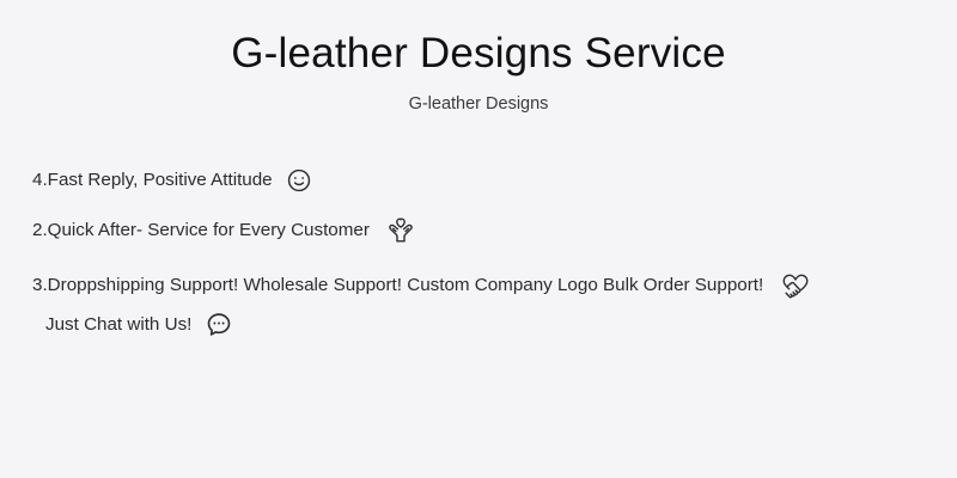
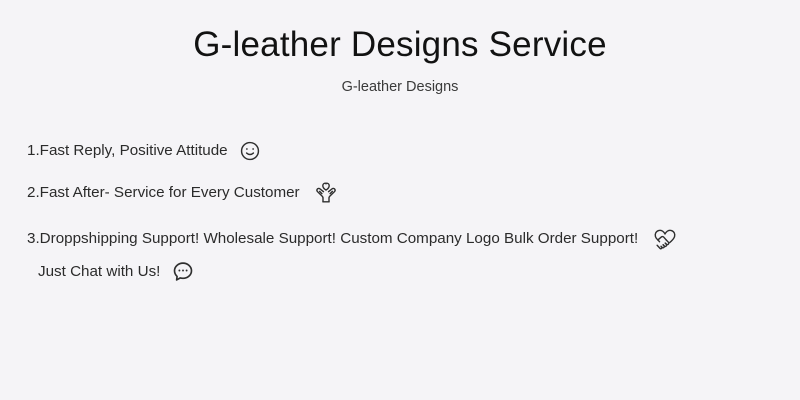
  G-leather Designs Service
  G-leather Designs
- 4.Fast Reply, Positive Attitude
+ 1.Fast Reply, Positive Attitude
- 2.Quick After- Service for Every Customer
+ 2.Fast After- Service for Every Customer
  3.Droppshipping Support! Wholesale Support! Custom Company Logo Bulk Order Support!
  Just Chat with Us!
